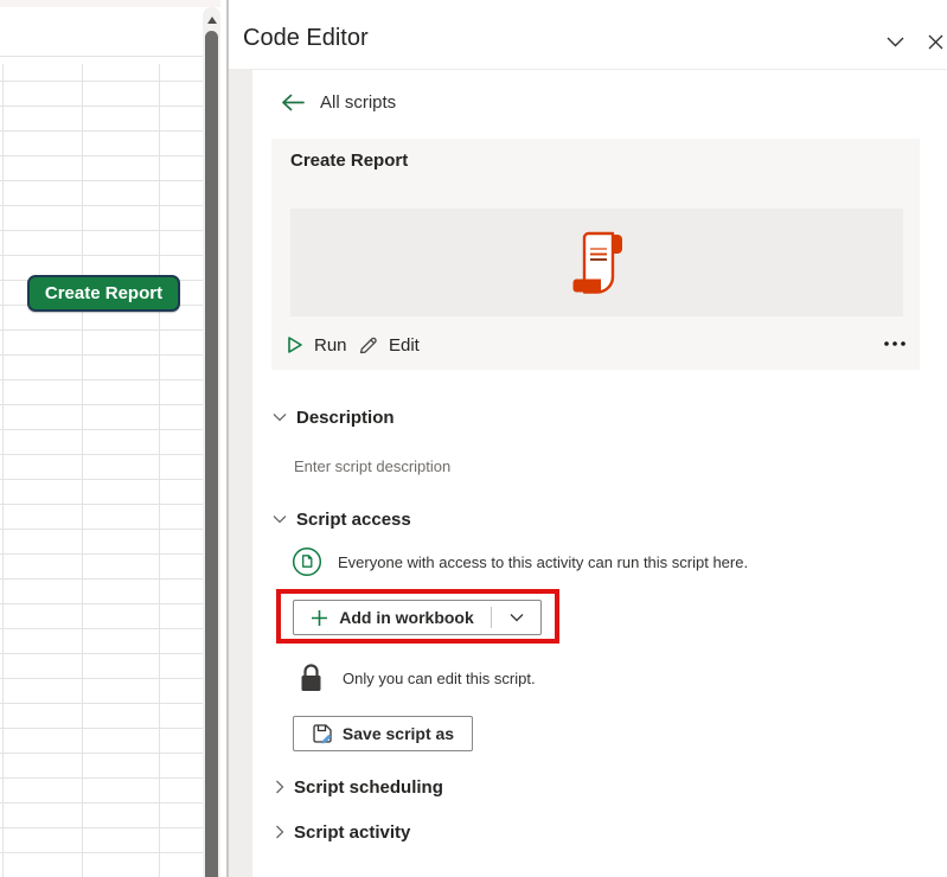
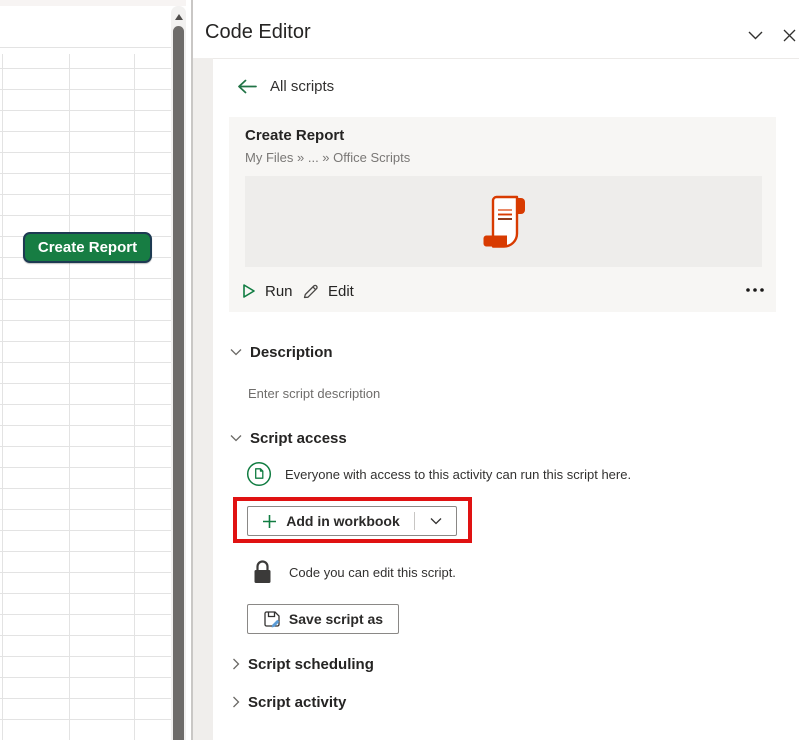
  Create Report
  Code Editor
  All scripts
  Create Report
+ My Files » ... » Office Scripts
  Run
  Edit
  Description
  Enter script description
  Script access
  Everyone with access to this activity can run this script here.
  Add in workbook
- Only you can edit this script.
+ Code you can edit this script.
  Save script as
  Script scheduling
  Script activity
